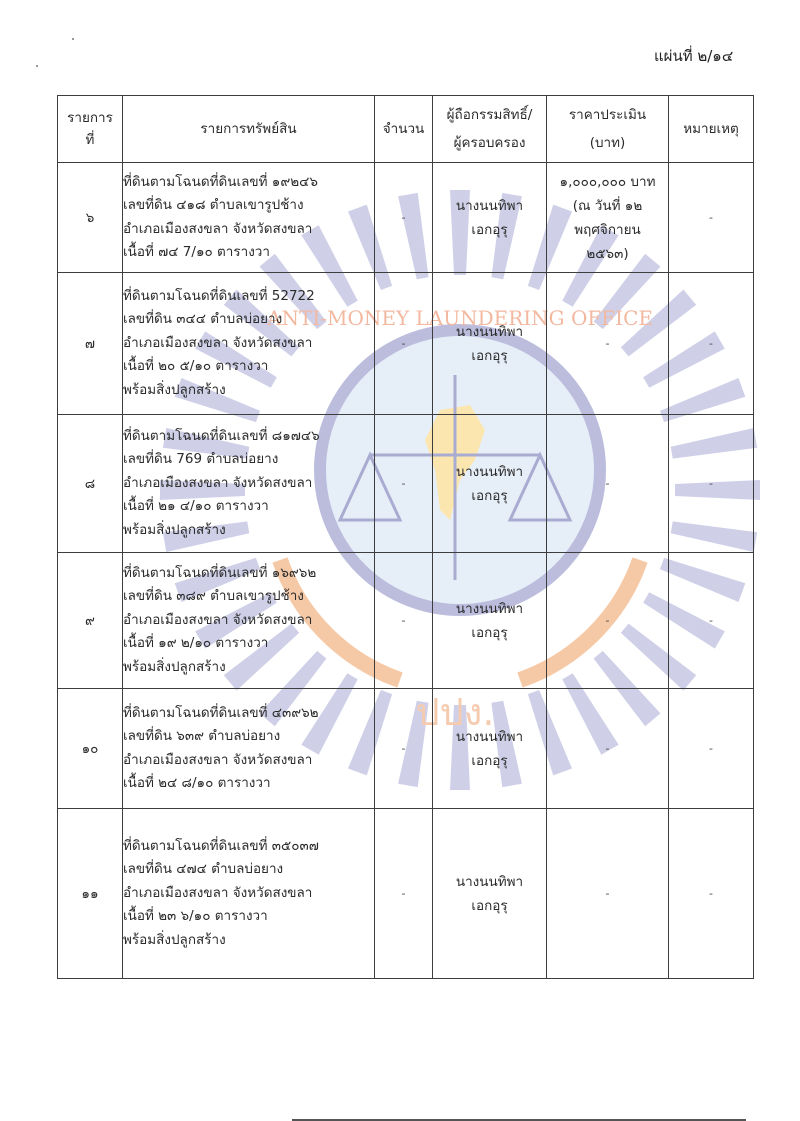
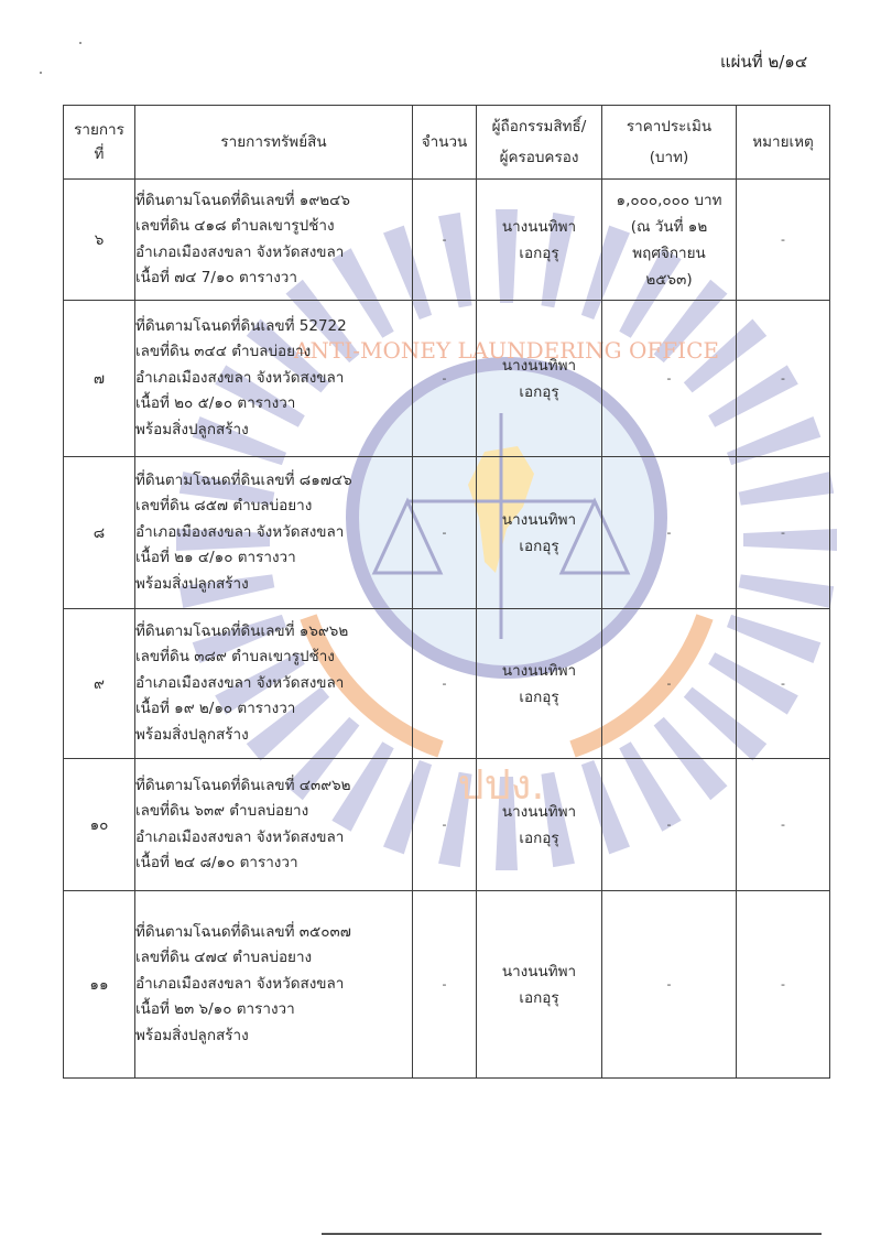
  ANTI-MONEY LAUNDERING OFFICE
  ปปง.
  แผ่นที่ ๒/๑๔
  รายการที่	รายการทรัพย์สิน	จำนวน	ผู้ถือกรรมสิทธิ์/ผู้ครอบครอง	ราคาประเมิน(บาท)	หมายเหตุ
  ๖	ที่ดินตามโฉนดที่ดินเลขที่ ๑๙๒๔๖ เลขที่ดิน ๔๑๘ ตำบลเขารูปช้าง อำเภอเมืองสงขลา จังหวัดสงขลา เนื้อที่ ๗๔ 7/๑๐ ตารางวา	-	นางนนทิพาเอกอุรุ	๑,๐๐๐,๐๐๐ บาท (ณ วันที่ ๑๒ พฤศจิกายน ๒๕๖๓)	-
  ๗	ที่ดินตามโฉนดที่ดินเลขที่ 52722 เลขที่ดิน ๓๔๔ ตำบลบ่อยาง อำเภอเมืองสงขลา จังหวัดสงขลา เนื้อที่ ๒๐ ๕/๑๐ ตารางวา พร้อมสิ่งปลูกสร้าง	-	นางนนทิพาเอกอุรุ	-	-
- ๘	ที่ดินตามโฉนดที่ดินเลขที่ ๘๑๗๔๖ เลขที่ดิน 769 ตำบลบ่อยาง อำเภอเมืองสงขลา จังหวัดสงขลา เนื้อที่ ๒๑ ๔/๑๐ ตารางวา พร้อมสิ่งปลูกสร้าง	-	นางนนทิพาเอกอุรุ	-	-
+ ๘	ที่ดินตามโฉนดที่ดินเลขที่ ๘๑๗๔๖ เลขที่ดิน ๘๕๗ ตำบลบ่อยาง อำเภอเมืองสงขลา จังหวัดสงขลา เนื้อที่ ๒๑ ๔/๑๐ ตารางวา พร้อมสิ่งปลูกสร้าง	-	นางนนทิพาเอกอุรุ	-	-
  ๙	ที่ดินตามโฉนดที่ดินเลขที่ ๑๖๙๖๒ เลขที่ดิน ๓๘๙ ตำบลเขารูปช้าง อำเภอเมืองสงขลา จังหวัดสงขลา เนื้อที่ ๑๙ ๒/๑๐ ตารางวา พร้อมสิ่งปลูกสร้าง	-	นางนนทิพาเอกอุรุ	-	-
  ๑๐	ที่ดินตามโฉนดที่ดินเลขที่ ๔๓๙๖๒ เลขที่ดิน ๖๓๙ ตำบลบ่อยาง อำเภอเมืองสงขลา จังหวัดสงขลา เนื้อที่ ๒๔ ๘/๑๐ ตารางวา	-	นางนนทิพาเอกอุรุ	-	-
  ๑๑	ที่ดินตามโฉนดที่ดินเลขที่ ๓๕๐๓๗ เลขที่ดิน ๔๗๔ ตำบลบ่อยาง อำเภอเมืองสงขลา จังหวัดสงขลา เนื้อที่ ๒๓ ๖/๑๐ ตารางวา พร้อมสิ่งปลูกสร้าง	-	นางนนทิพาเอกอุรุ	-	-
